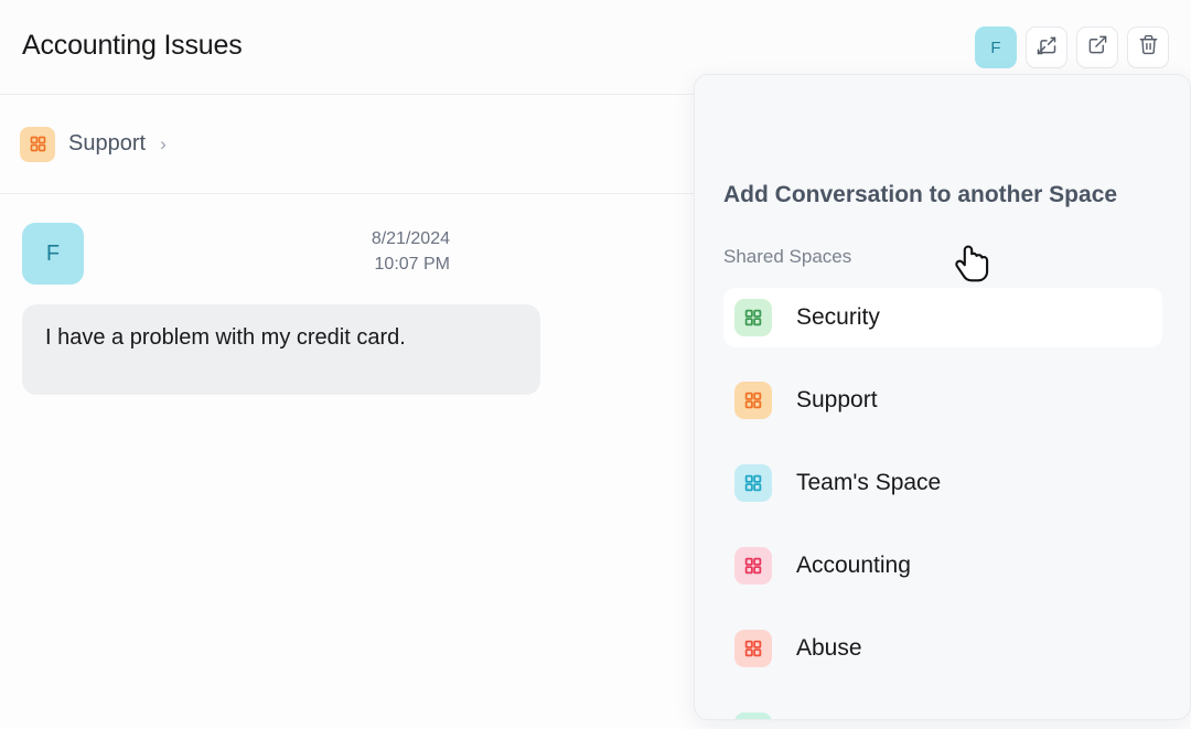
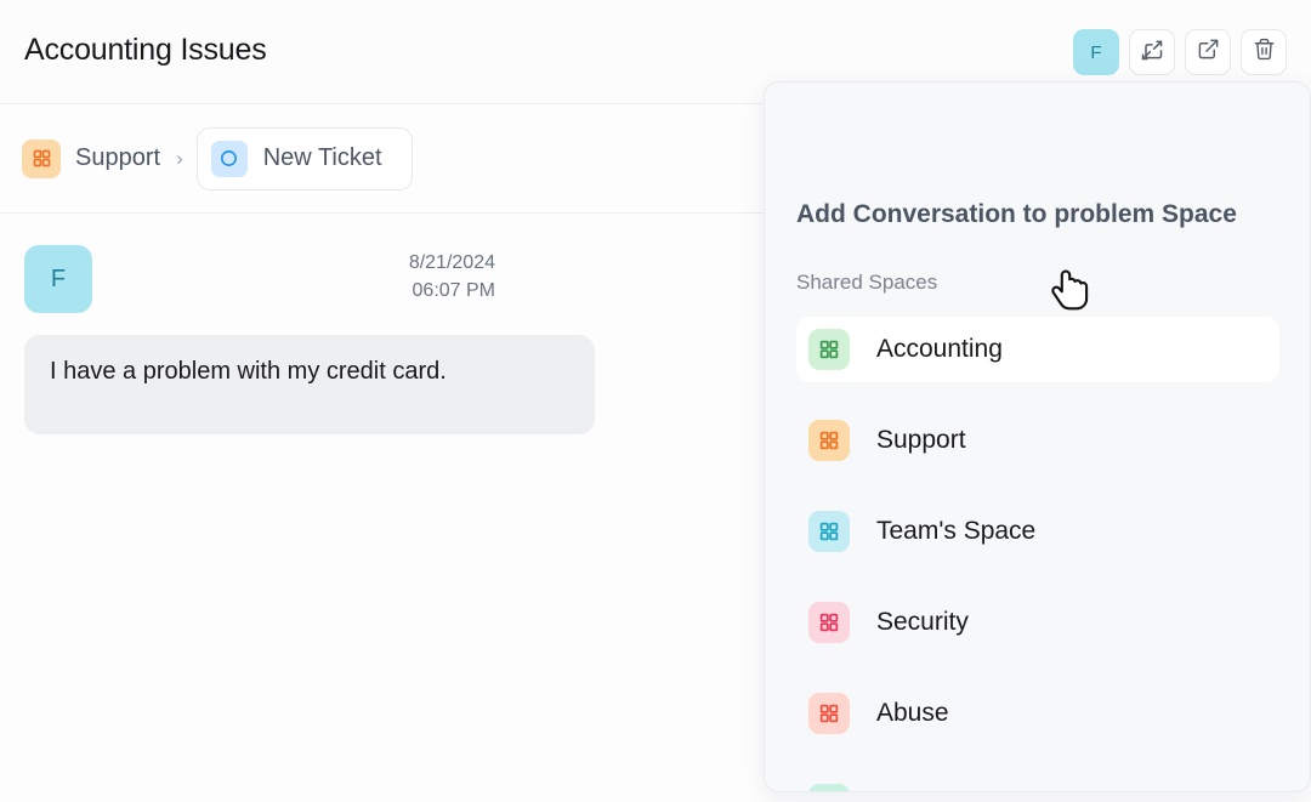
  Accounting Issues
  F
  Support
  ›
+ New Ticket
  F
  8/21/2024
- 10:07 PM
+ 06:07 PM
  I have a problem with my credit card.
- Add Conversation to another Space
+ Add Conversation to problem Space
  Shared Spaces
- Security
+ Accounting
  Support
  Team's Space
- Accounting
+ Security
  Abuse
